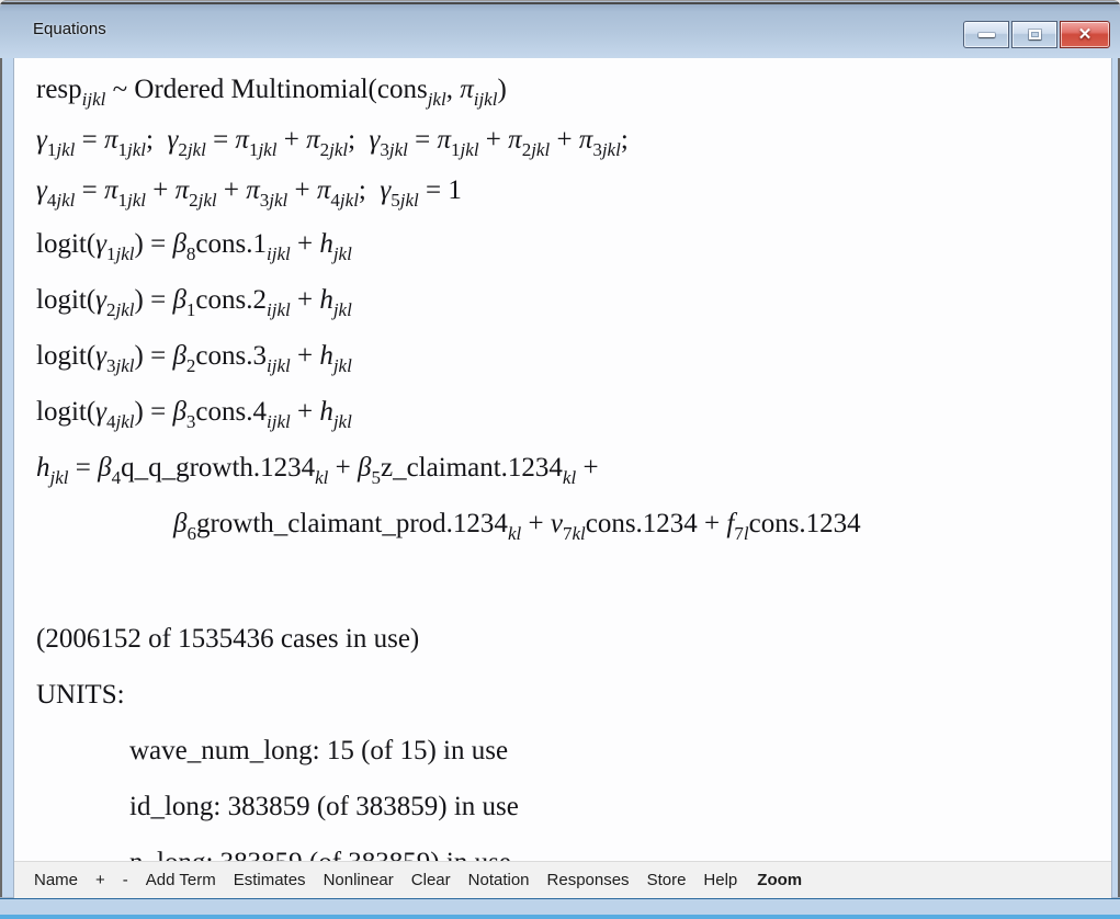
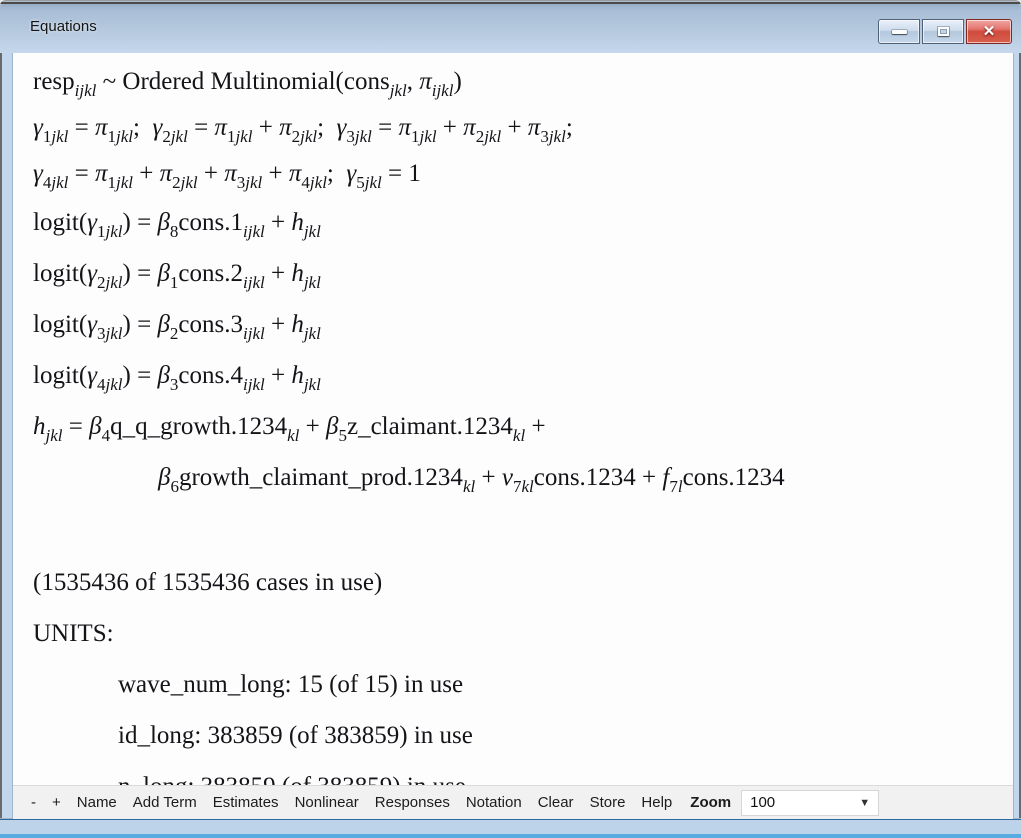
  Equations
  ✕
  respijkl ~ Ordered Multinomial(consjkl, πijkl)
  γ1jkl = π1jkl; γ2jkl = π1jkl + π2jkl; γ3jkl = π1jkl + π2jkl + π3jkl;
  γ4jkl = π1jkl + π2jkl + π3jkl + π4jkl; γ5jkl = 1
  logit(γ1jkl) = β8cons.1ijkl + hjkl
  logit(γ2jkl) = β1cons.2ijkl + hjkl
  logit(γ3jkl) = β2cons.3ijkl + hjkl
  logit(γ4jkl) = β3cons.4ijkl + hjkl
  hjkl = β4q_q_growth.1234kl + β5z_claimant.1234kl +
  β6growth_claimant_prod.1234kl + v7klcons.1234 + f7lcons.1234
- (2006152 of 1535436 cases in use)
+ (1535436 of 1535436 cases in use)
  UNITS:
  wave_num_long: 15 (of 15) in use
  id_long: 383859 (of 383859) in use
- Name
+ -
  +
- -
+ Name
  Add Term
  Estimates
  Nonlinear
- Clear
+ Responses
  Notation
- Responses
+ Clear
  Store
  Help
  Zoom
+ 100
+ ▼
